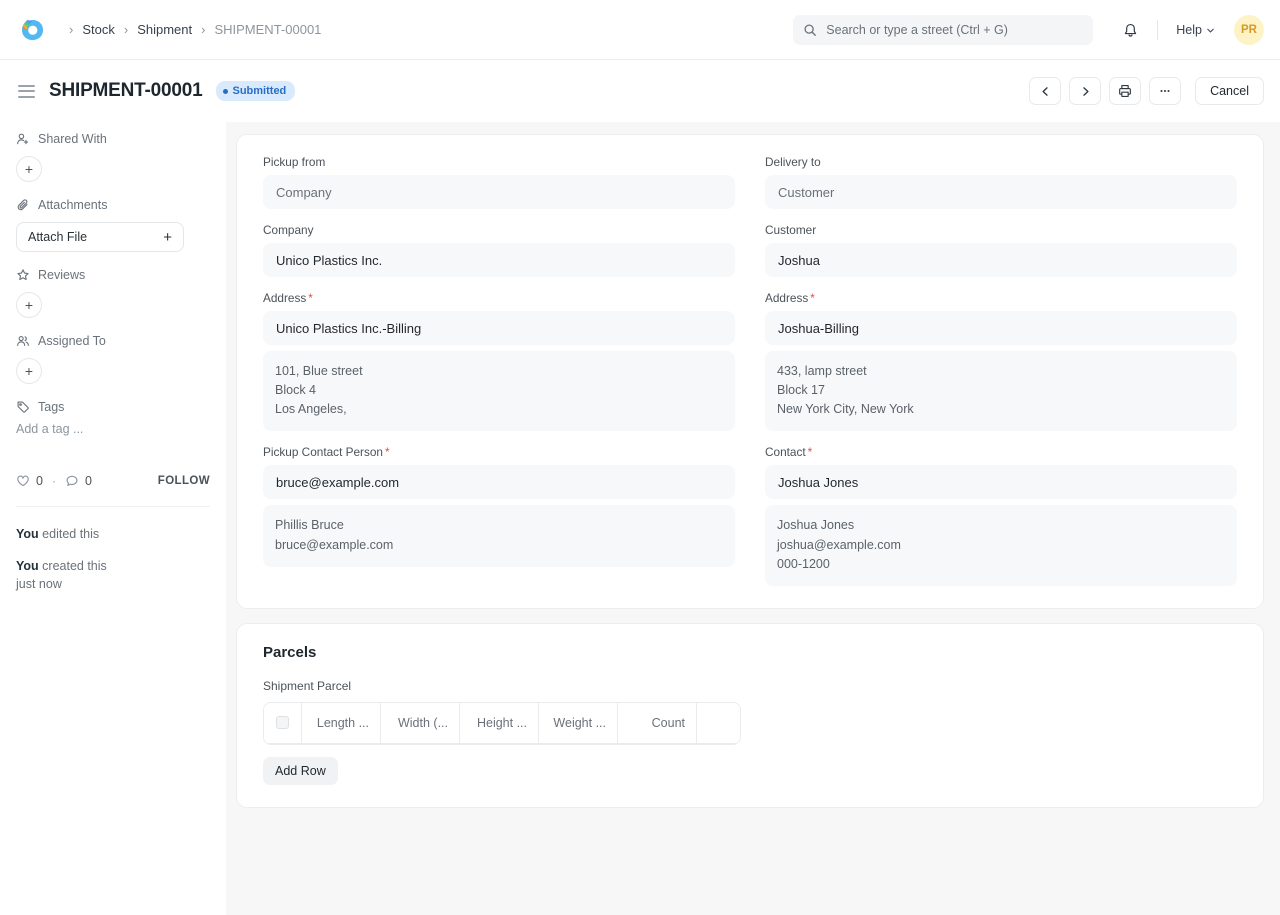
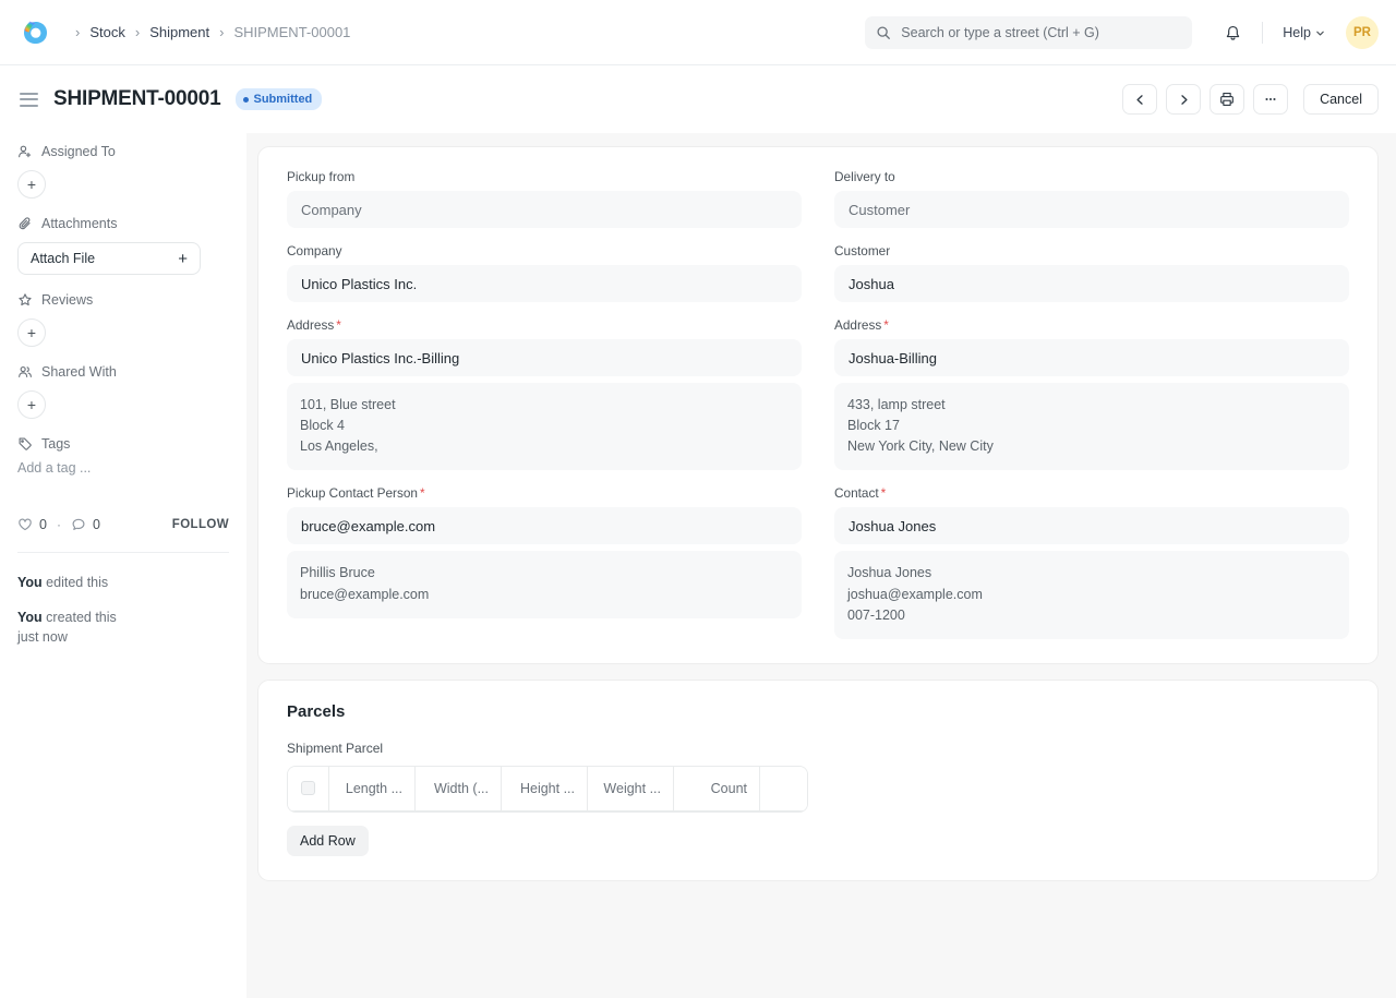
  ›
  Stock
  ›
  Shipment
  ›
  SHIPMENT-00001
  Search or type a street (Ctrl + G)
  Help
  PR
  SHIPMENT-00001
  Submitted
  Cancel
- Shared With
+ Assigned To
  +
  Attachments
  Attach File
  +
  Reviews
  +
- Assigned To
+ Shared With
  +
  Tags
  Add a tag ...
  0
  ·
  0
  FOLLOW
  You edited this
  You created this
  just now
  Pickup from
  Company
  Company
  Unico Plastics Inc.
  Address *
  Unico Plastics Inc.-Billing
  101, Blue street
  Block 4
  Los Angeles,
  Pickup Contact Person *
  bruce@example.com
  Phillis Bruce
  bruce@example.com
  Delivery to
  Customer
  Customer
  Joshua
  Address *
  Joshua-Billing
  433, lamp street
  Block 17
- New York City, New York
+ New York City, New City
  Contact *
  Joshua Jones
  Joshua Jones
  joshua@example.com
- 000-1200
+ 007-1200
  Parcels
  Shipment Parcel
  Length ...
  Width (...
  Height ...
  Weight ...
  Count
  Add Row
